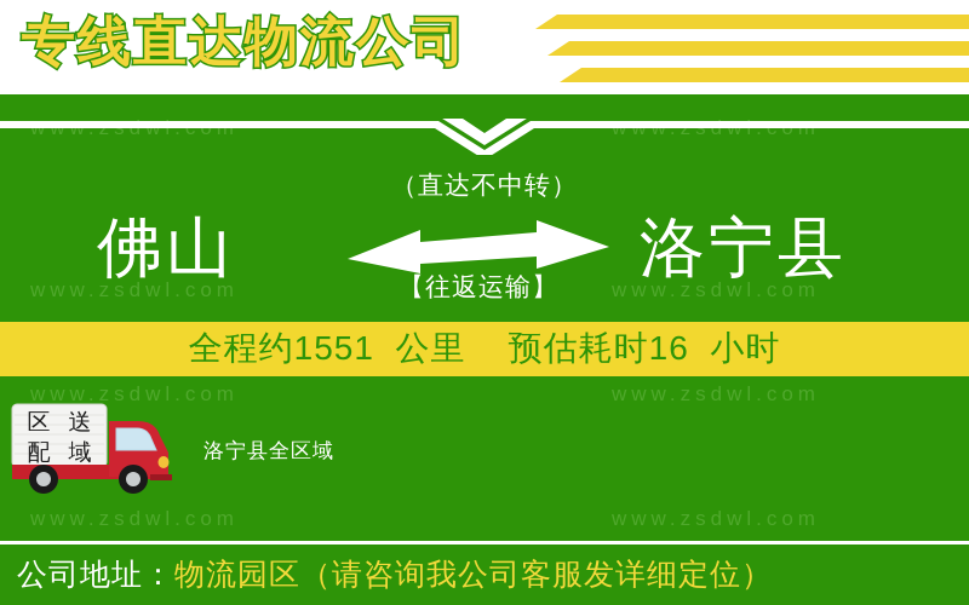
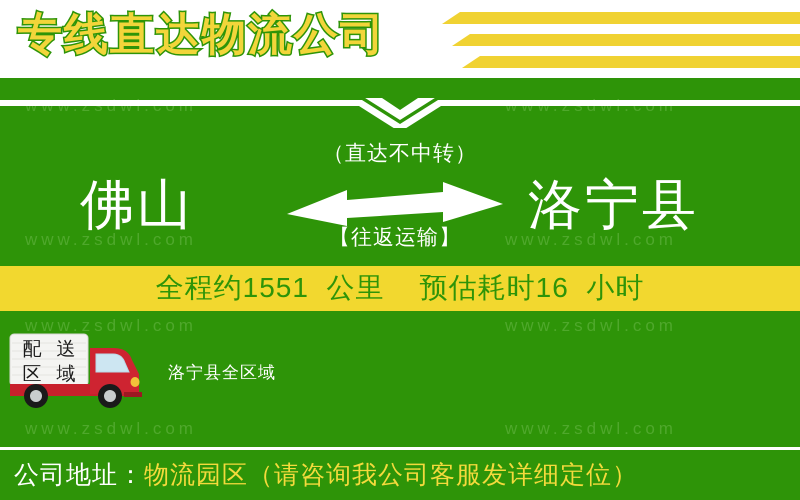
  专线直达物流公司
  www.zsdwl.com
  www.zsdwl.com
  www.zsdwl.com
  www.zsdwl.com
  www.zsdwl.com
  www.zsdwl.com
  （直达不中转）
  佛山
  洛宁县
  【往返运输】
  全程约1551 公里 预估耗时16 小时
- 区
+ 配
  送
- 配
+ 区
  域
  洛宁县全区域
  公司地址：
  物流园区（请咨询我公司客服发详细定位）
